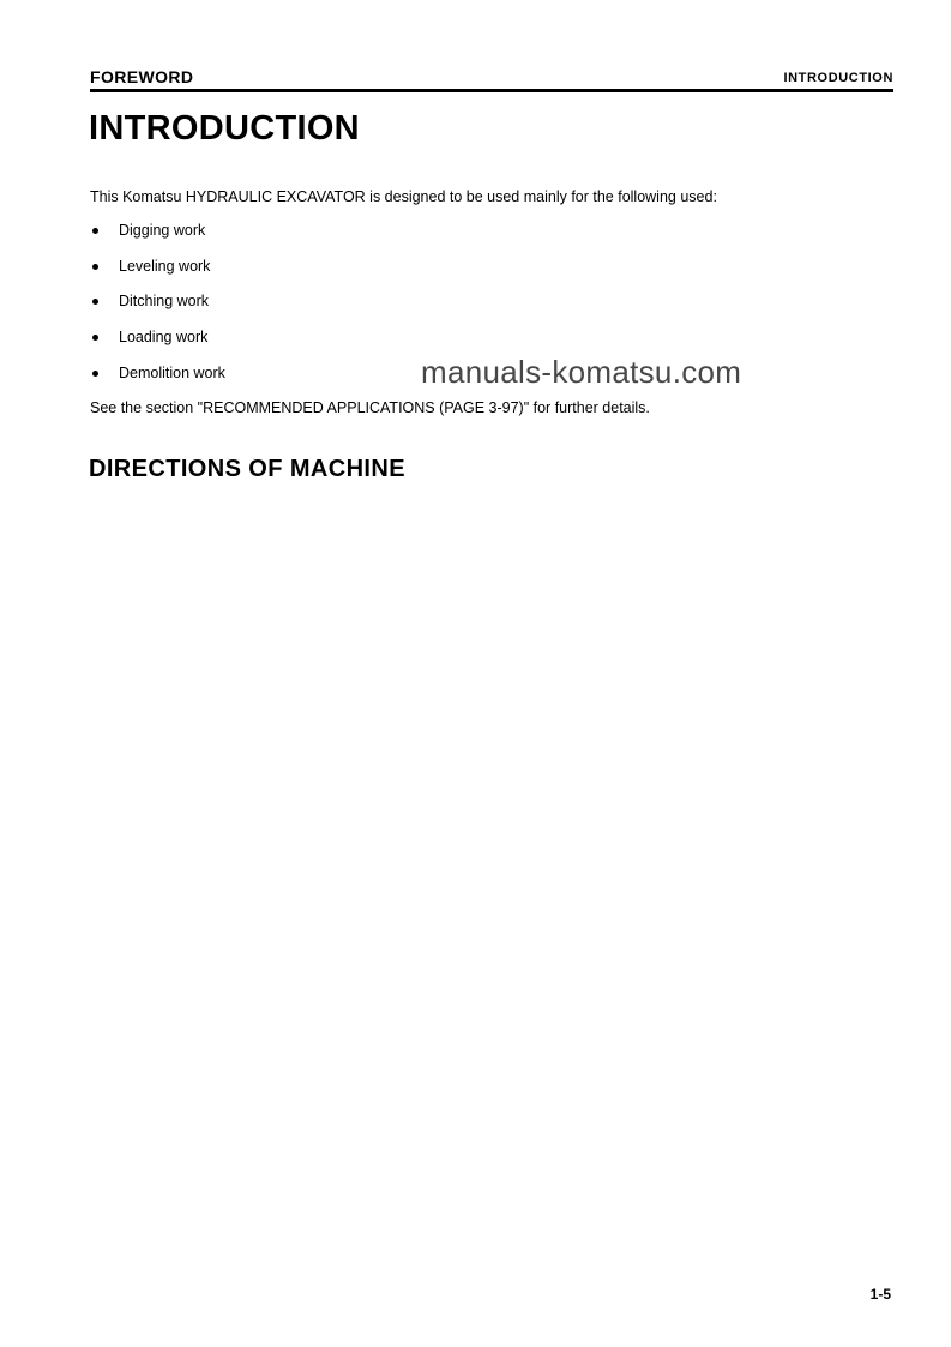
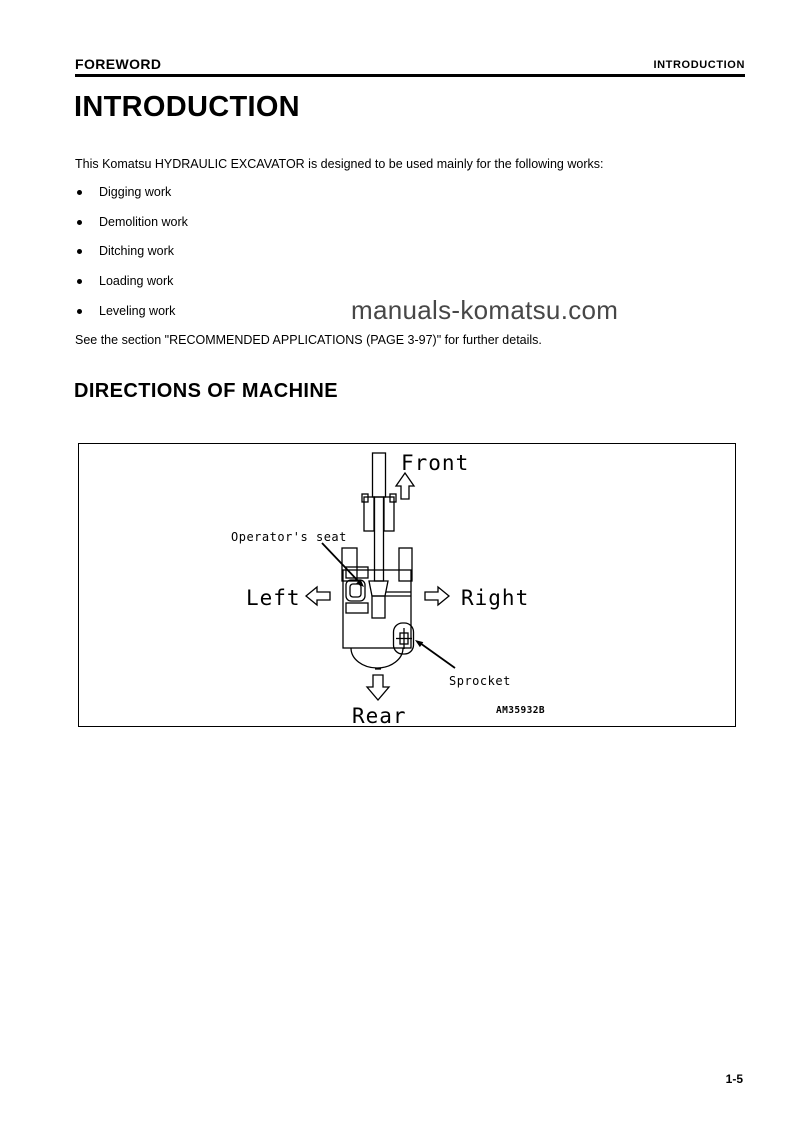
  FOREWORD
  INTRODUCTION
  INTRODUCTION
- This Komatsu HYDRAULIC EXCAVATOR is designed to be used mainly for the following used:
+ This Komatsu HYDRAULIC EXCAVATOR is designed to be used mainly for the following works:
  Digging work
- Leveling work
+ Demolition work
  Ditching work
  Loading work
- Demolition work
+ Leveling work
  manuals-komatsu.com
  See the section "RECOMMENDED APPLICATIONS (PAGE 3-97)" for further details.
  DIRECTIONS OF MACHINE
+ Front
+ Rear
+ Left
+ Right
+ Operator's seat
+ Sprocket
+ AM35932B
  1-5
